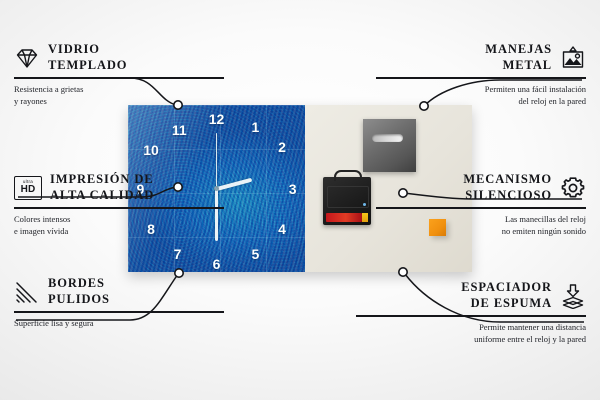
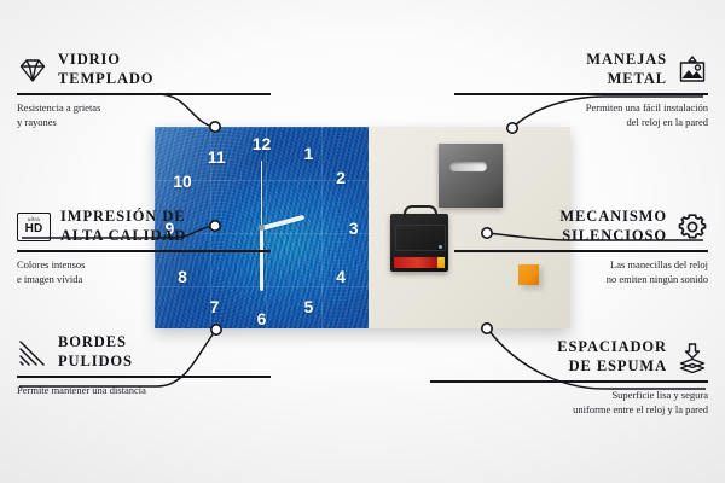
  12
  1
  2
  3
  4
  5
  6
  7
  8
  9
  10
  11
  VIDRIO
  TEMPLADO
  Resistencia a grietas
  y rayones
  HD
  IMPRESIÓN DE
  ALTA CALIDAD
  Colores intensos
  e imagen vívida
  BORDES
  PULIDOS
- Superficie lisa y segura
+ Permite mantener una distancia
  MANEJAS
  METAL
  Permiten una fácil instalación
  del reloj en la pared
  MECANISMO
  SILENCIOSO
  Las manecillas del reloj
  no emiten ningún sonido
  ESPACIADOR
  DE ESPUMA
- Permite mantener una distancia
+ Superficie lisa y segura
  uniforme entre el reloj y la pared
